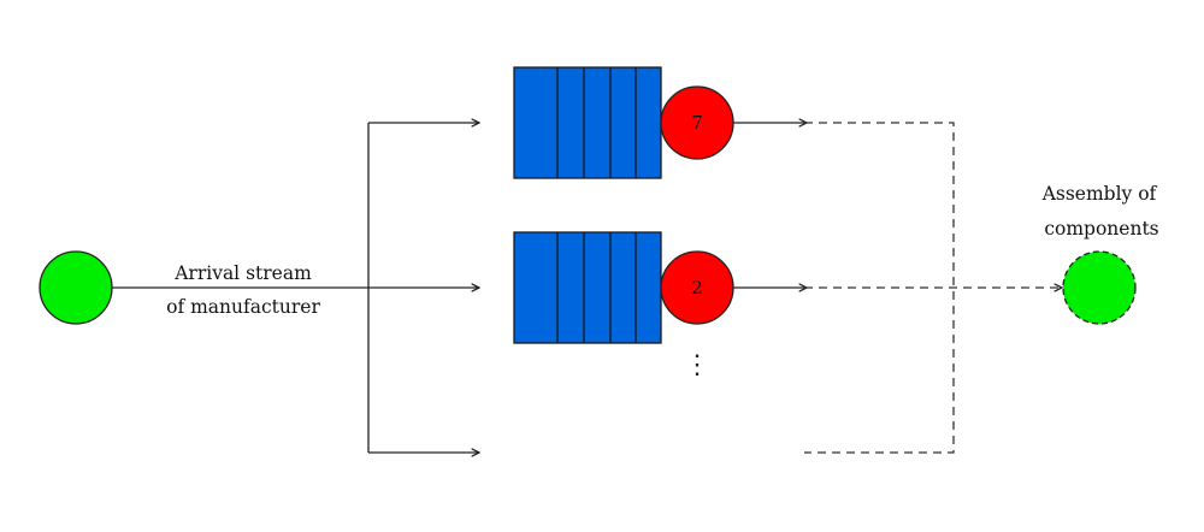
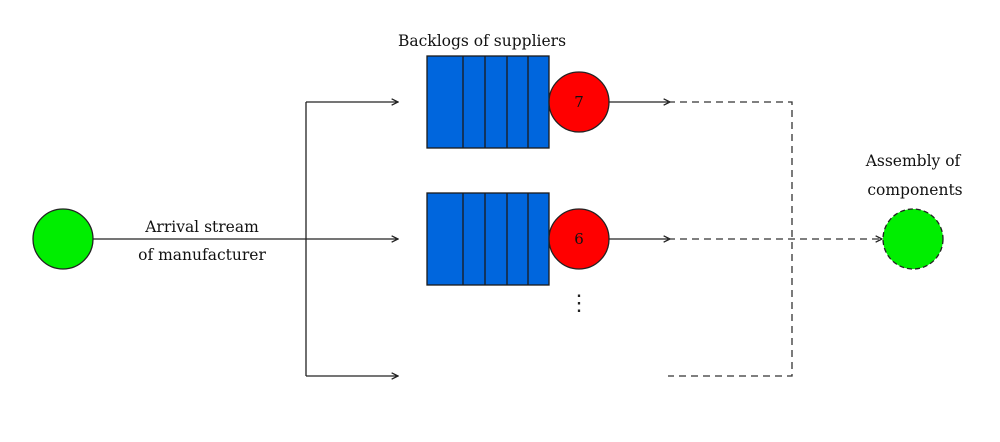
  Arrival stream
  of manufacturer
+ Backlogs of suppliers
  7
- 2
+ 6
  ⋮
  Assembly of
  components
